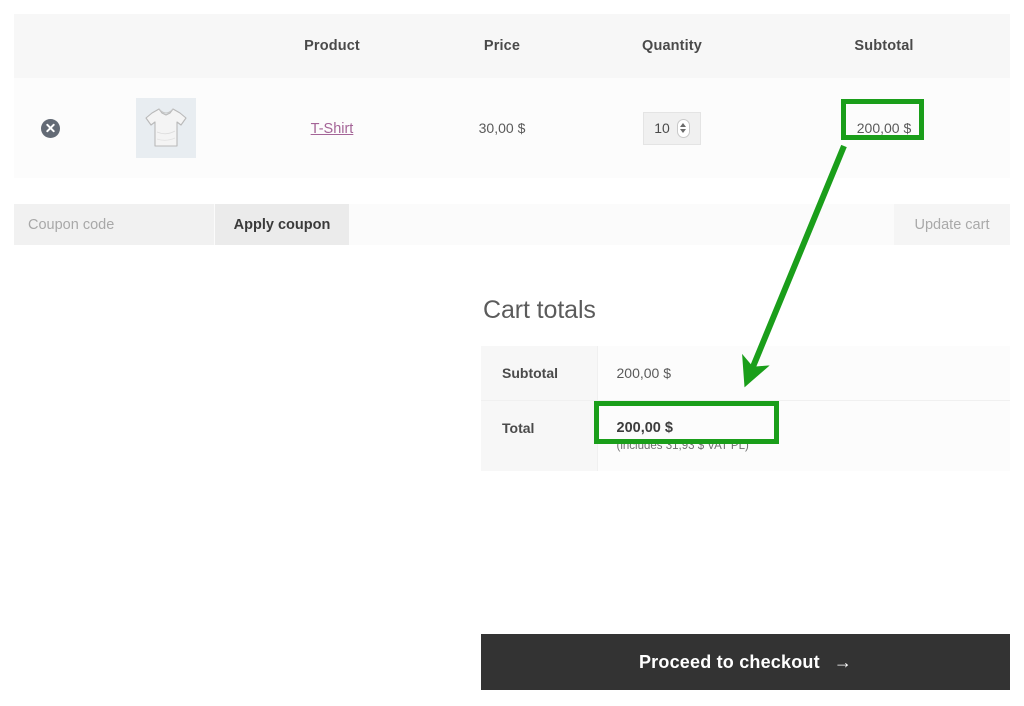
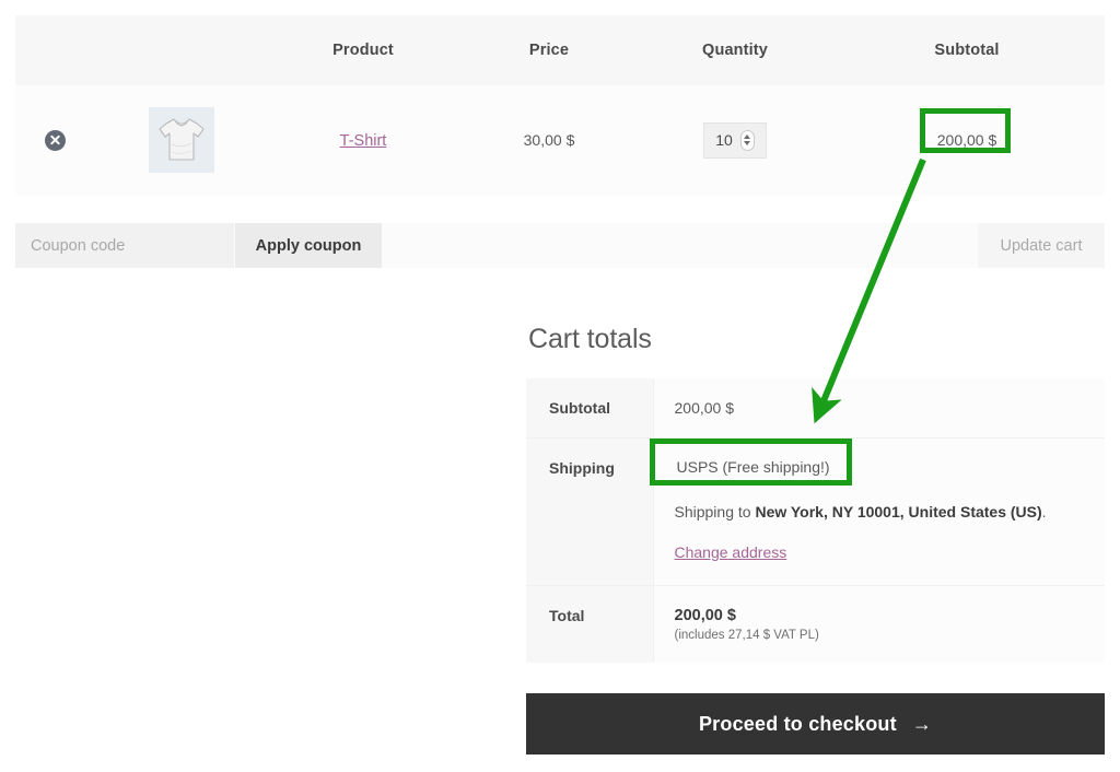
  		Product	Price	Quantity	Subtotal
  		T-Shirt	30,00 $	10	200,00 $
  Coupon code
  Apply coupon
  Update cart
  Cart totals
  Subtotal	200,00 $
+ Shipping	USPS (Free shipping!) Shipping to New York, NY 10001, United States (US). Change address
- Total	200,00 $ (includes 31,93 $ VAT PL)
+ Total	200,00 $ (includes 27,14 $ VAT PL)
  Proceed to checkout →
